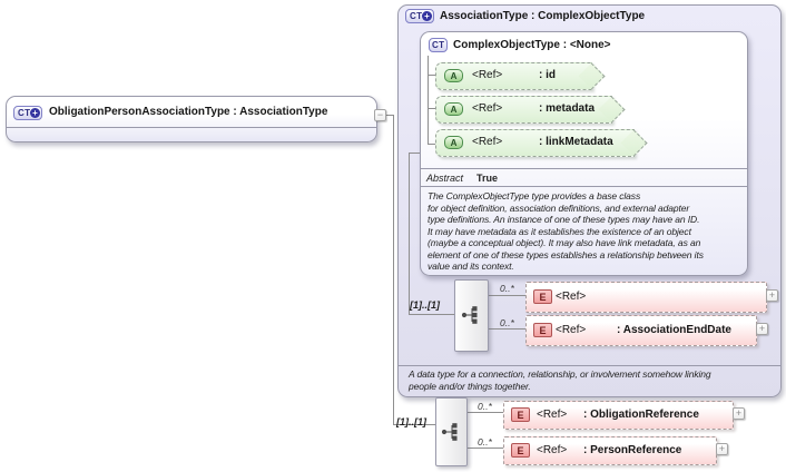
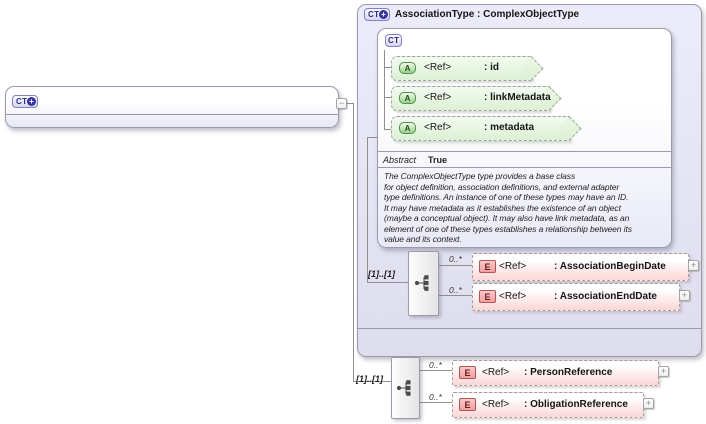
  CT
  +
  AssociationType : ComplexObjectType
- A data type for a connection, relationship, or involvement somehow linking
- people and/or things together.
  CT
- ComplexObjectType : <None>
  Abstract
  True
  The ComplexObjectType type provides a base class
  for object definition, association definitions, and external adapter
  type definitions. An instance of one of these types may have an ID.
  It may have metadata as it establishes the existence of an object
  (maybe a conceptual object). It may also have link metadata, as an
  element of one of these types establishes a relationship between its
  value and its context.
  A
  <Ref>
  : id
  A
  <Ref>
- : metadata
+ : linkMetadata
  A
  <Ref>
- : linkMetadata
+ : metadata
  [1]..[1]
  0..*
  E
  <Ref>
+ : AssociationBeginDate
  +
  0..*
  E
  <Ref>
  : AssociationEndDate
  +
  [1]..[1]
  0..*
  E
  <Ref>
- : ObligationReference
+ : PersonReference
  +
  0..*
  E
  <Ref>
- : PersonReference
+ : ObligationReference
  +
  CT
  +
- ObligationPersonAssociationType : AssociationType
  −
